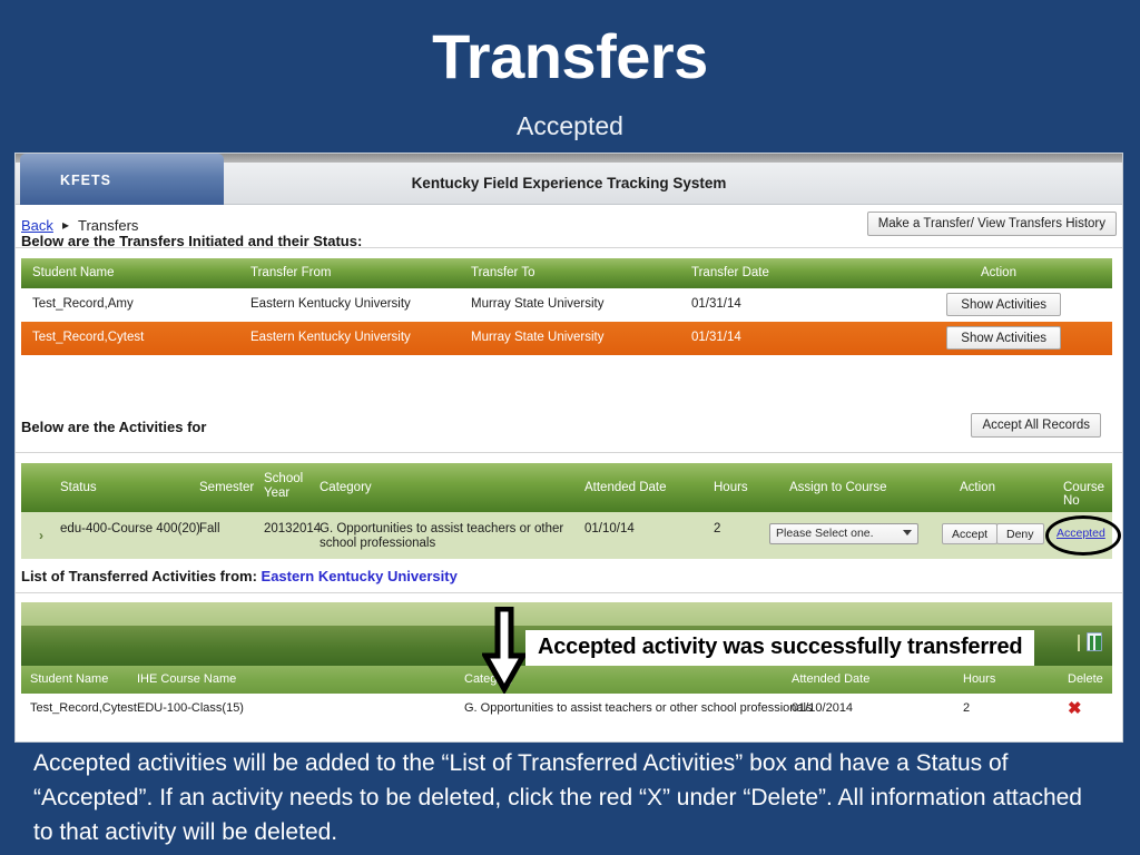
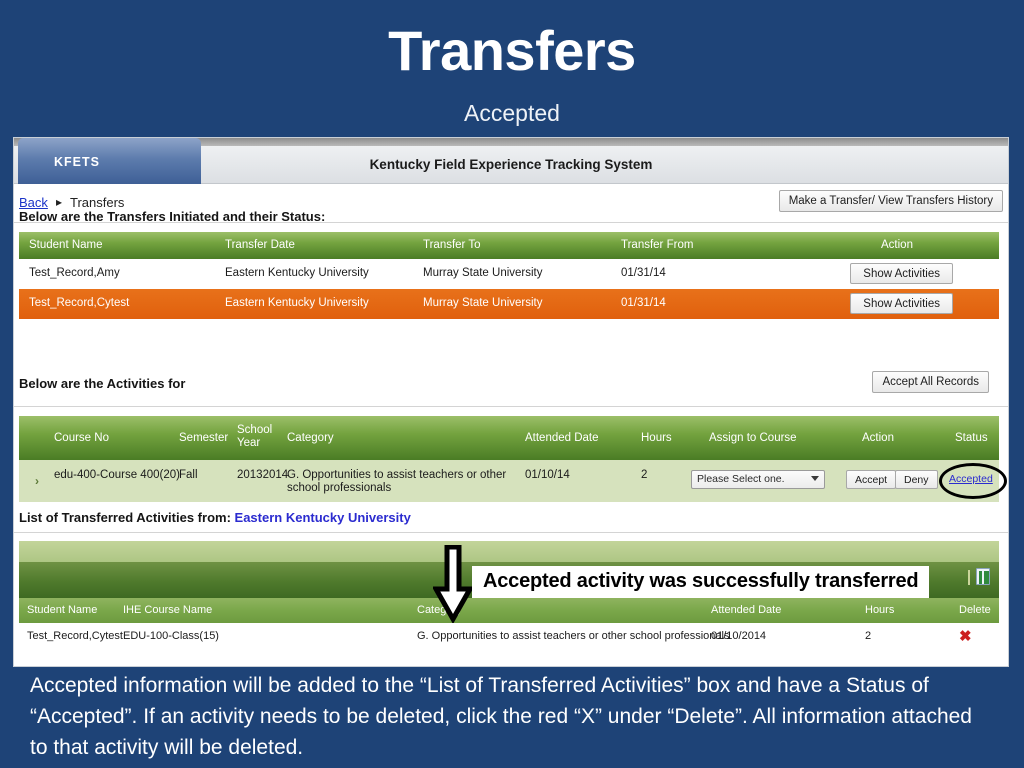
  Transfers
  Accepted
  Kentucky Field Experience Tracking System
  KFETS
  Back
  ▸
  Transfers
  Make a Transfer/ View Transfers History
  Below are the Transfers Initiated and their Status:
  Student Name
- Transfer From
+ Transfer Date
  Transfer To
- Transfer Date
+ Transfer From
  Action
  Test_Record,Amy
  Eastern Kentucky University
  Murray State University
  01/31/14
  Show Activities
  Test_Record,Cytest
  Eastern Kentucky University
  Murray State University
  01/31/14
  Show Activities
  Below are the Activities for
  Accept All Records
- Status
+ Course No
  Semester
  School
  Year
  Category
  Attended Date
  Hours
  Assign to Course
  Action
- Course No
+ Status
  ›
  edu-400-Course 400(20)
  Fall
  20132014
  G. Opportunities to assist teachers or other school professionals
  01/10/14
  2
  Please Select one.
  Accept
  Deny
  Accepted
  List of Transferred Activities from: Eastern Kentucky University
  Student Name
  IHE Course Name
  Attended Date
  Hours
  Delete
  Test_Record,Cytest
  EDU-100-Class(15)
  G. Opportunities to assist teachers or other school professionals
  01/10/2014
  2
  ✖
  Accepted activity was successfully transferred
- Accepted activities will be added to the “List of Transferred Activities” box and have a Status of “Accepted”. If an activity needs to be deleted, click the red “X” under “Delete”. All information attached to that activity will be deleted.
+ Accepted information will be added to the “List of Transferred Activities” box and have a Status of “Accepted”. If an activity needs to be deleted, click the red “X” under “Delete”. All information attached to that activity will be deleted.
